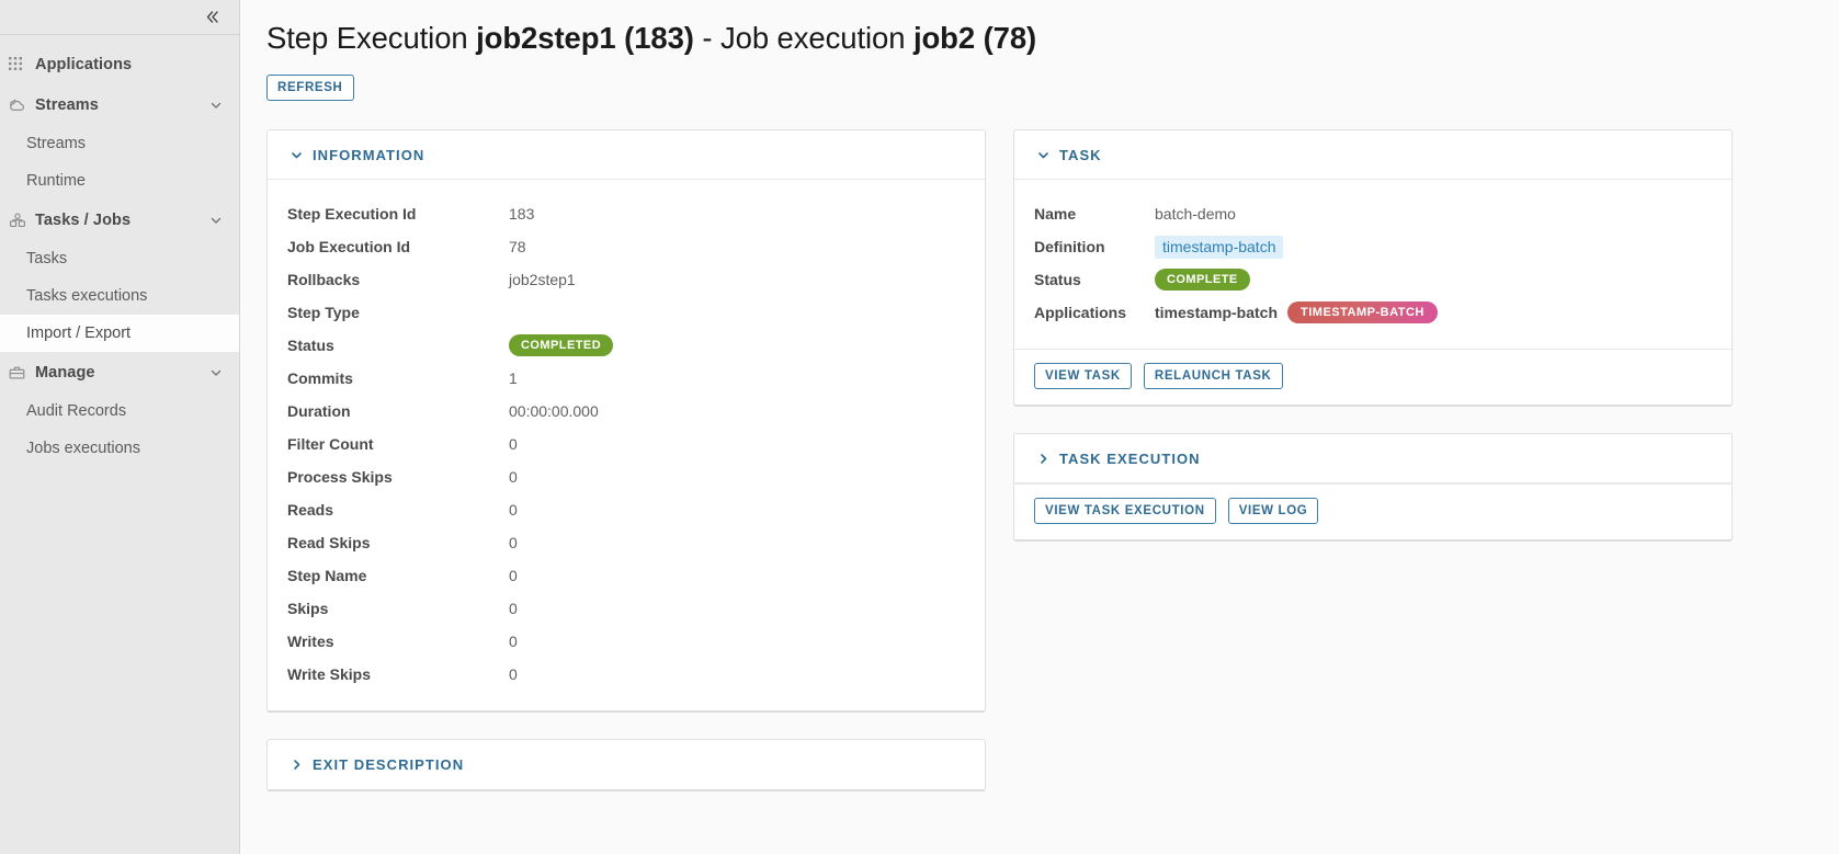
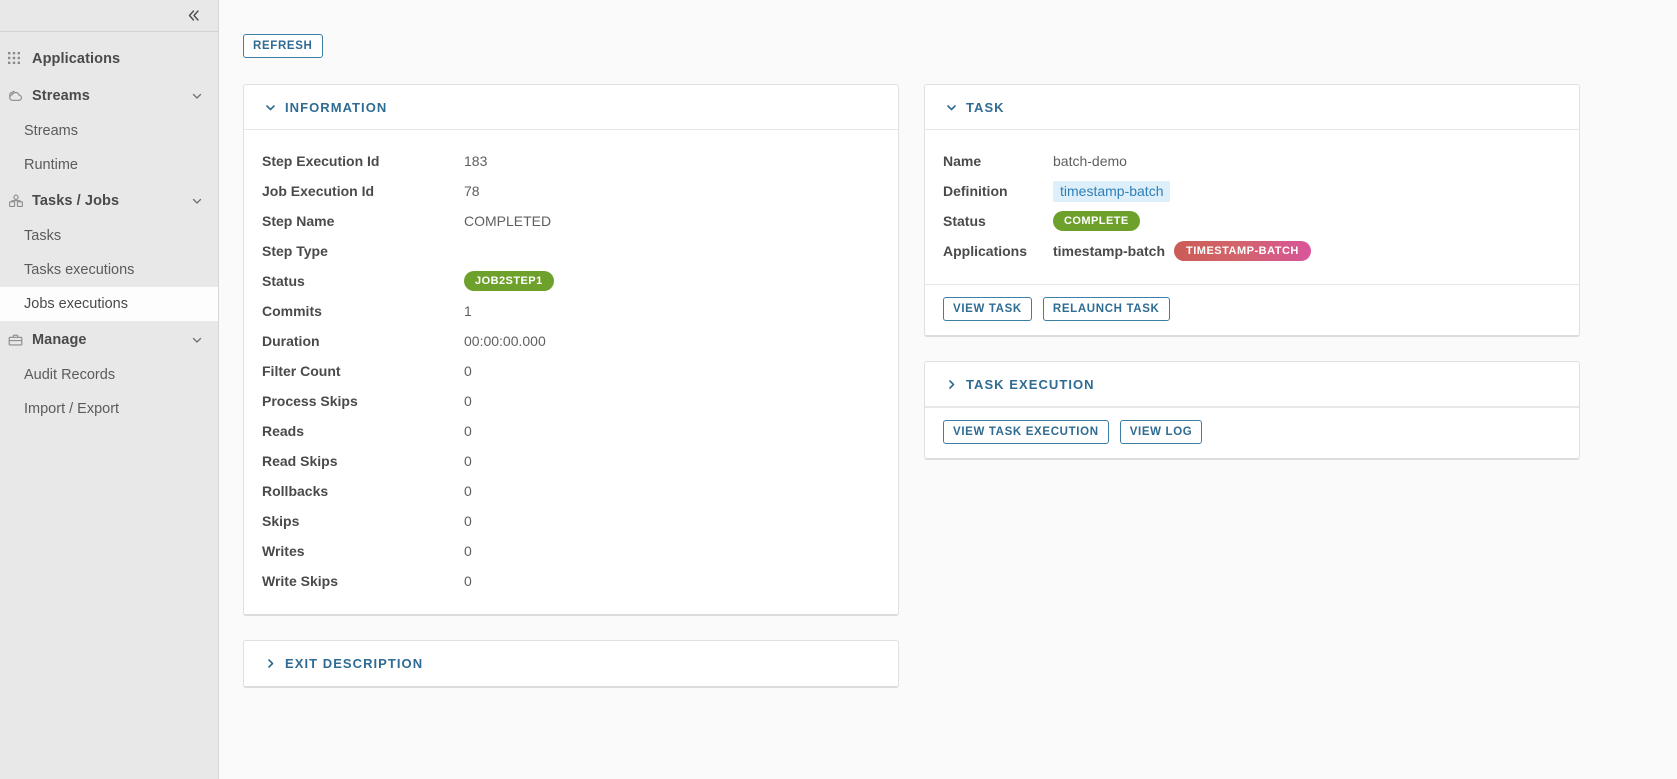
  Applications
  Streams
  Streams
  Runtime
  Tasks / Jobs
  Tasks
  Tasks executions
- Import / Export
+ Jobs executions
  Manage
  Audit Records
- Jobs executions
+ Import / Export
- Step Execution job2step1 (183) - Job execution job2 (78)
  REFRESH
  INFORMATION
  Step Execution Id
  183
  Job Execution Id
  78
- Rollbacks
+ Step Name
- job2step1
+ COMPLETED
  Step Type
  Status
- COMPLETED
+ JOB2STEP1
  Commits
  1
  Duration
  00:00:00.000
  Filter Count
  0
  Process Skips
  0
  Reads
  0
  Read Skips
  0
- Step Name
+ Rollbacks
  0
  Skips
  0
  Writes
  0
  Write Skips
  0
  EXIT DESCRIPTION
  TASK
  Name
  batch-demo
  Definition
  timestamp-batch
  Status
  COMPLETE
  Applications
  timestamp-batch
  TIMESTAMP-BATCH
  VIEW TASK
  RELAUNCH TASK
  TASK EXECUTION
  VIEW TASK EXECUTION
  VIEW LOG
